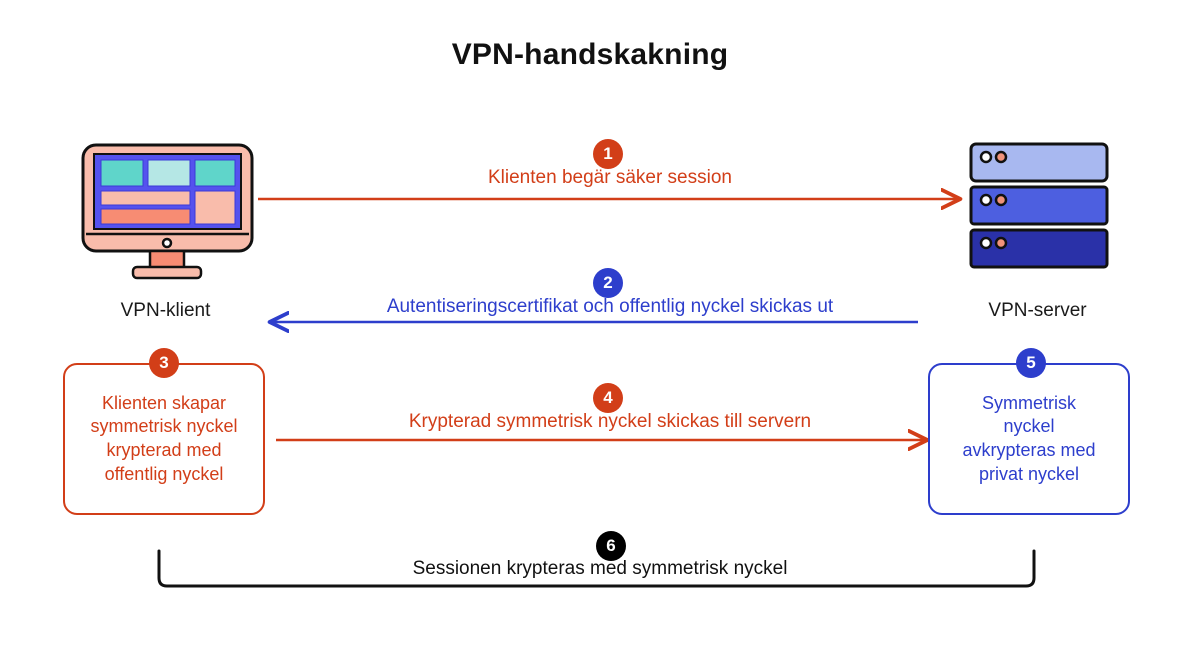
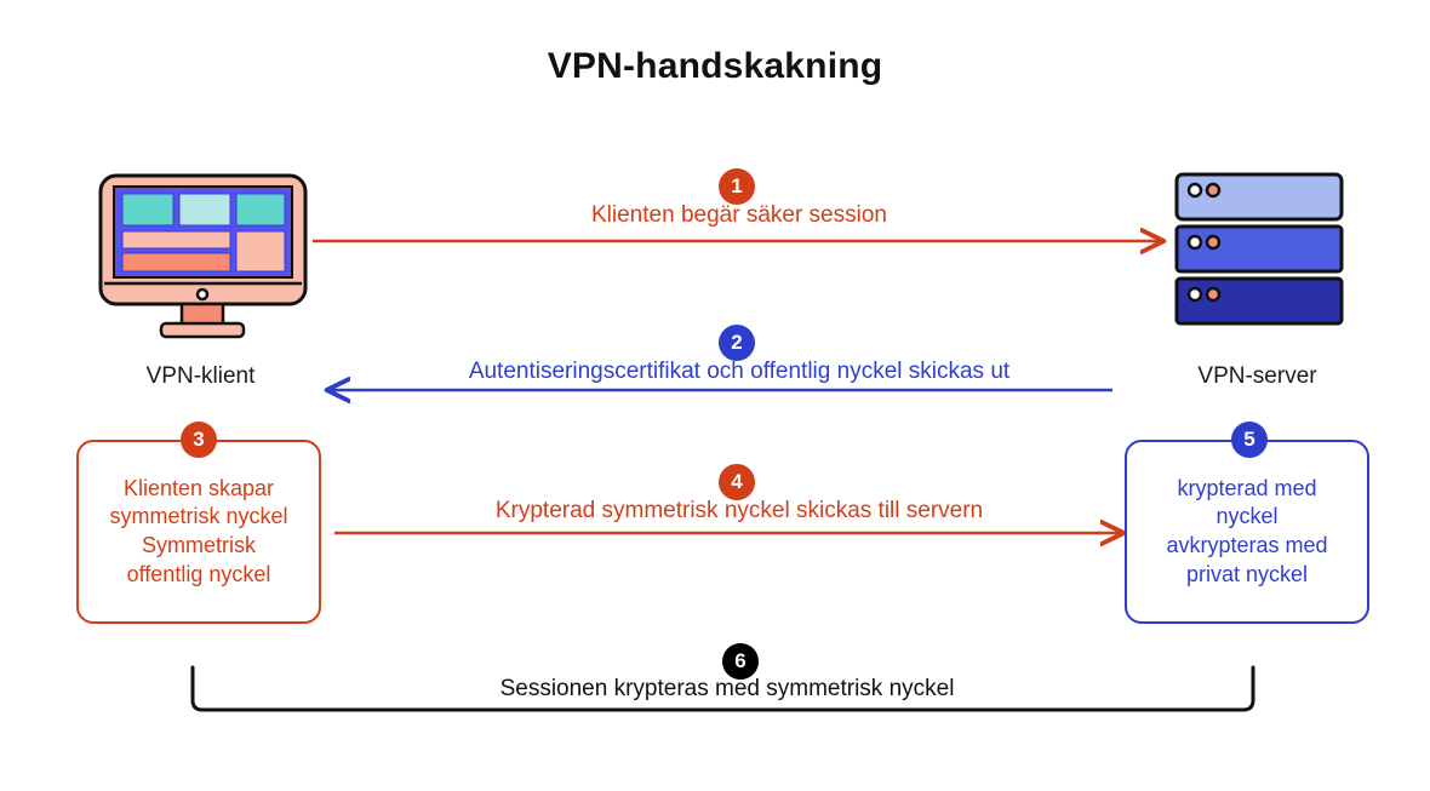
  VPN-handskakning
  VPN-klient
  VPN-server
  1
  Klienten begär säker session
  2
  Autentiseringscertifikat och offentlig nyckel skickas ut
  Klienten skapar
  symmetrisk nyckel
- krypterad med
+ Symmetrisk
  offentlig nyckel
  3
  4
  Krypterad symmetrisk nyckel skickas till servern
- Symmetrisk
+ krypterad med
  nyckel
  avkrypteras med
  privat nyckel
  5
  6
  Sessionen krypteras med symmetrisk nyckel
